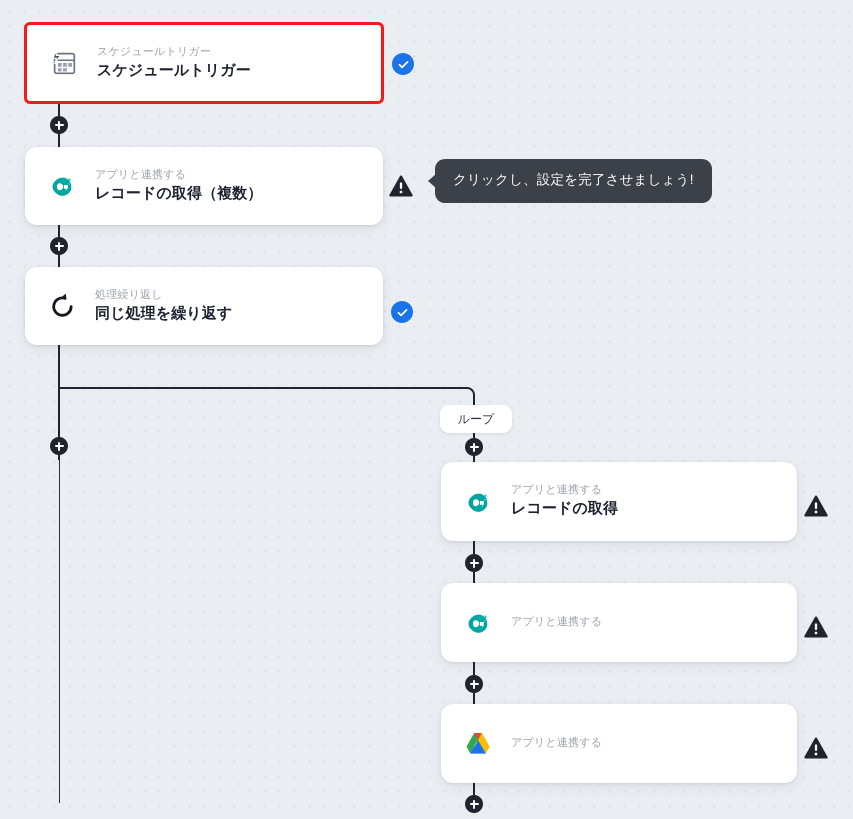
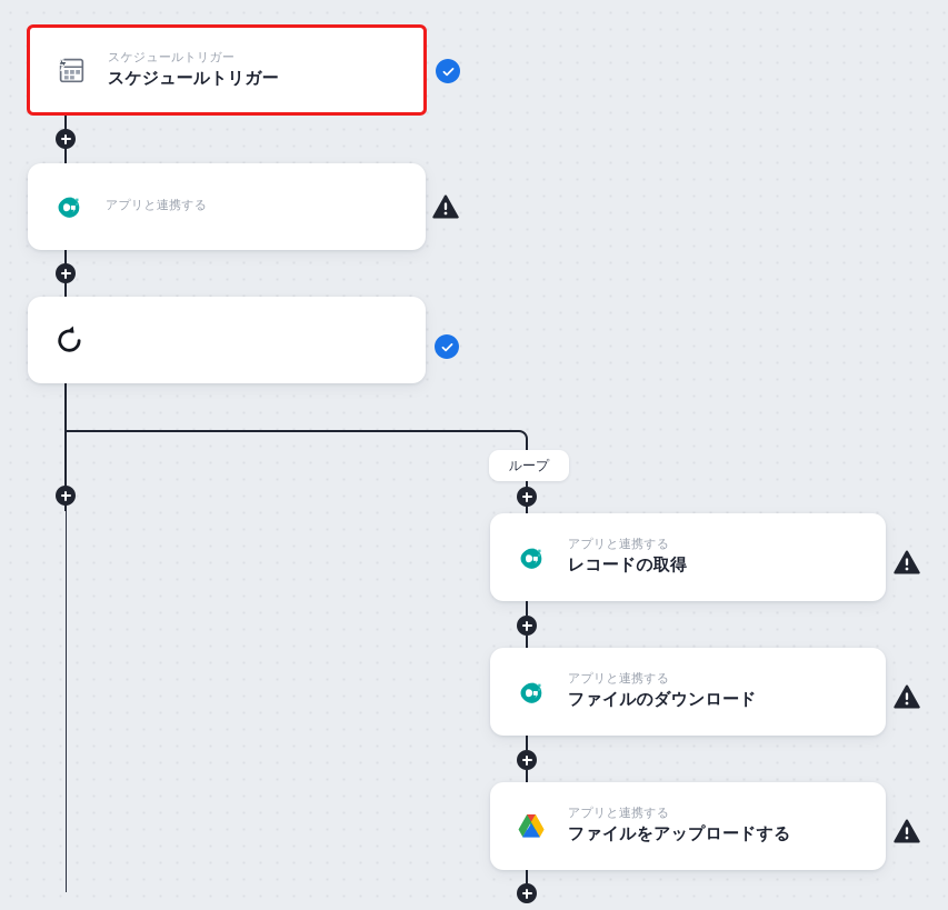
  ループ
  スケジュールトリガー
  スケジュールトリガー
  アプリと連携する
- レコードの取得（複数）
- クリックし、設定を完了させましょう!
- 処理繰り返し
- 同じ処理を繰り返す
  アプリと連携する
  レコードの取得
  アプリと連携する
+ ファイルのダウンロード
  アプリと連携する
+ ファイルをアップロードする
